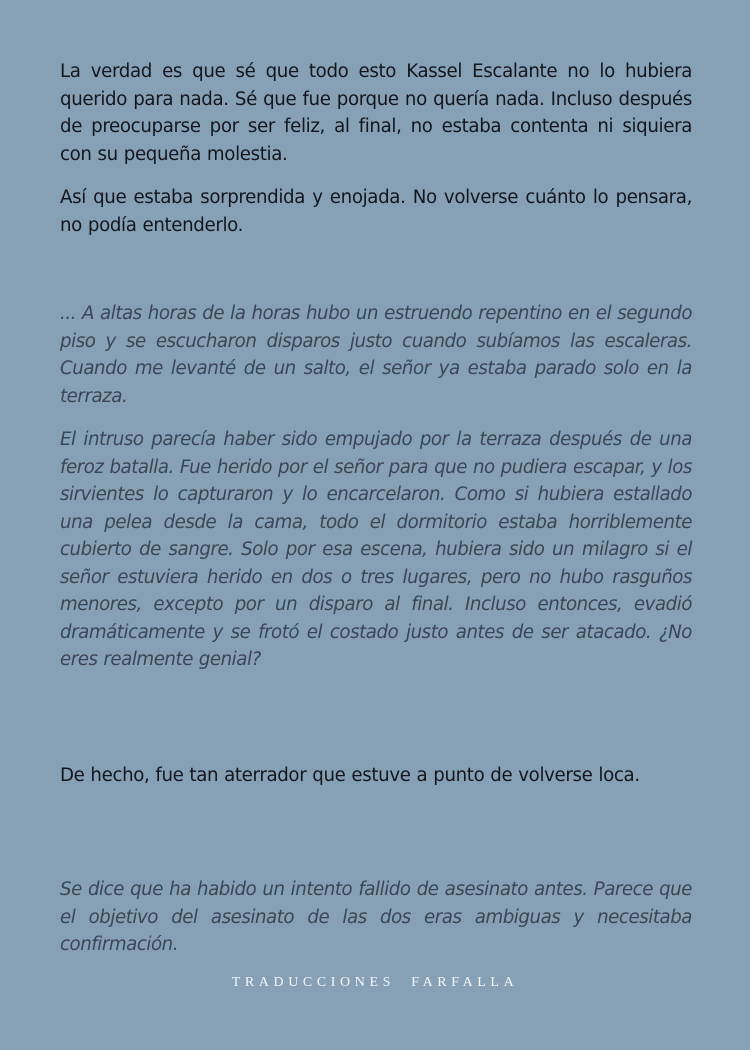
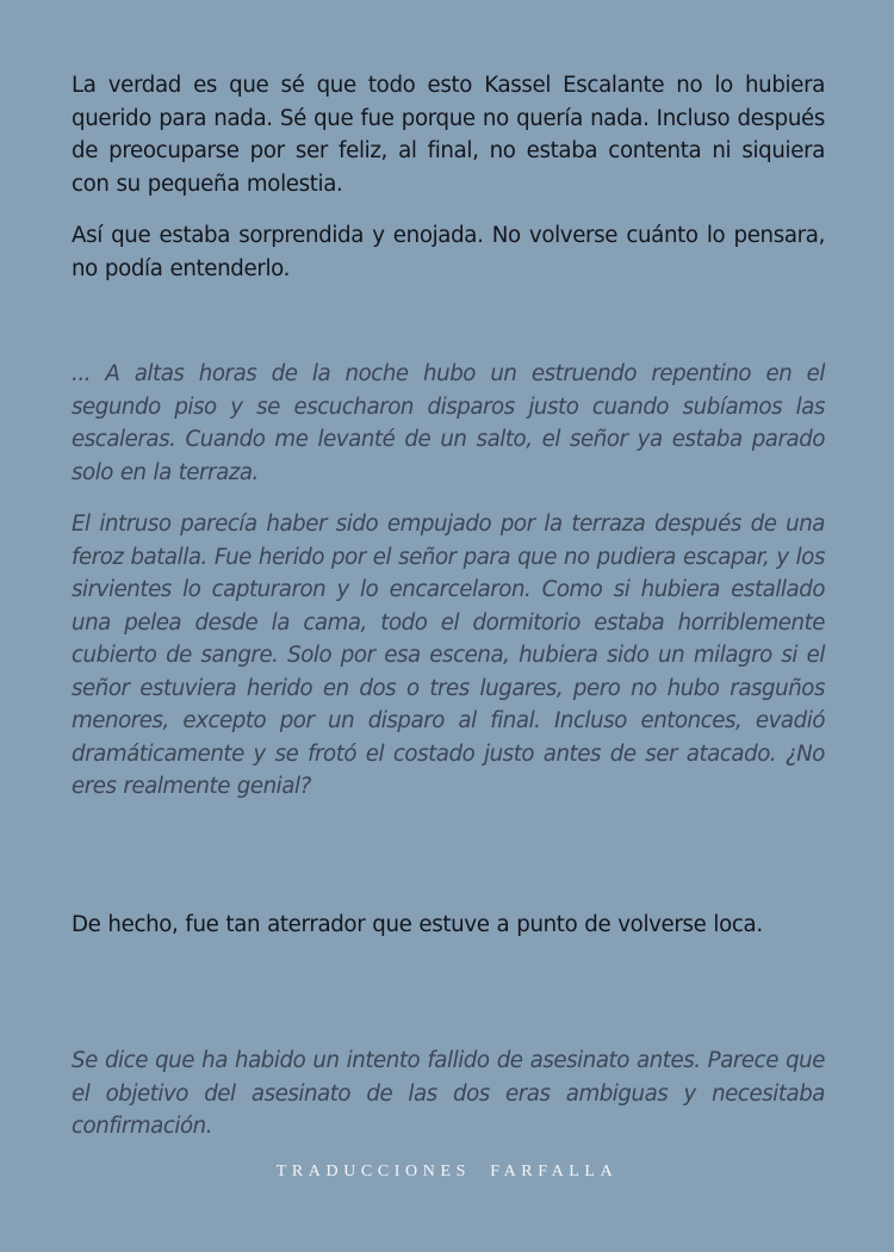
  La verdad es que sé que todo esto Kassel Escalante no lo hubiera querido para nada. Sé que fue porque no quería nada. Incluso después de preocuparse por ser feliz, al final, no estaba contenta ni siquiera con su pequeña molestia.
  Así que estaba sorprendida y enojada. No volverse cuánto lo pensara, no podía entenderlo.
- ... A altas horas de la horas hubo un estruendo repentino en el segundo piso y se escucharon disparos justo cuando subíamos las escaleras. Cuando me levanté de un salto, el señor ya estaba parado solo en la terraza.
+ ... A altas horas de la noche hubo un estruendo repentino en el segundo piso y se escucharon disparos justo cuando subíamos las escaleras. Cuando me levanté de un salto, el señor ya estaba parado solo en la terraza.
  El intruso parecía haber sido empujado por la terraza después de una feroz batalla. Fue herido por el señor para que no pudiera escapar, y los sirvientes lo capturaron y lo encarcelaron. Como si hubiera estallado una pelea desde la cama, todo el dormitorio estaba horriblemente cubierto de sangre. Solo por esa escena, hubiera sido un milagro si el señor estuviera herido en dos o tres lugares, pero no hubo rasguños menores, excepto por un disparo al final. Incluso entonces, evadió dramáticamente y se frotó el costado justo antes de ser atacado. ¿No eres realmente genial?
  De hecho, fue tan aterrador que estuve a punto de volverse loca.
  Se dice que ha habido un intento fallido de asesinato antes. Parece que el objetivo del asesinato de las dos eras ambiguas y necesitaba confirmación.
  TRADUCCIONES FARFALLA
